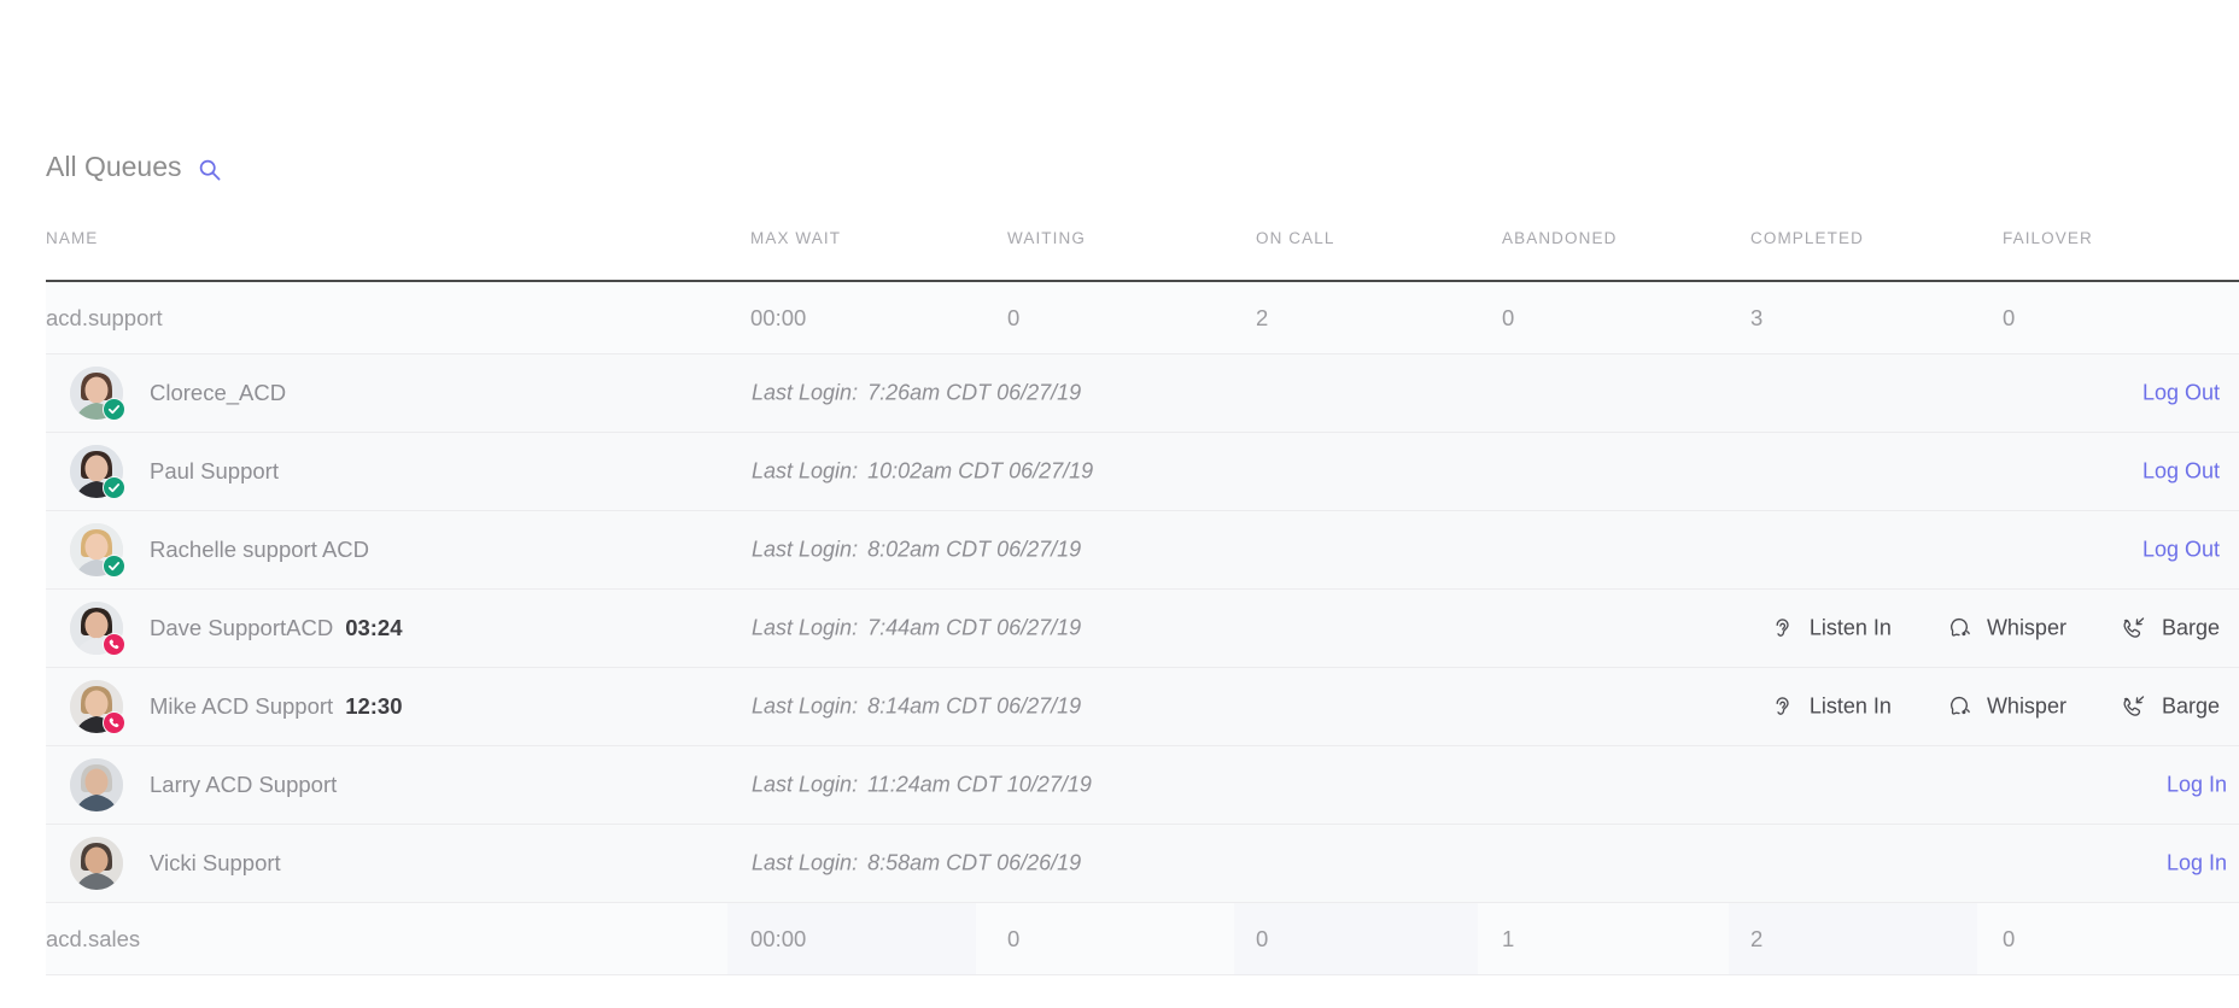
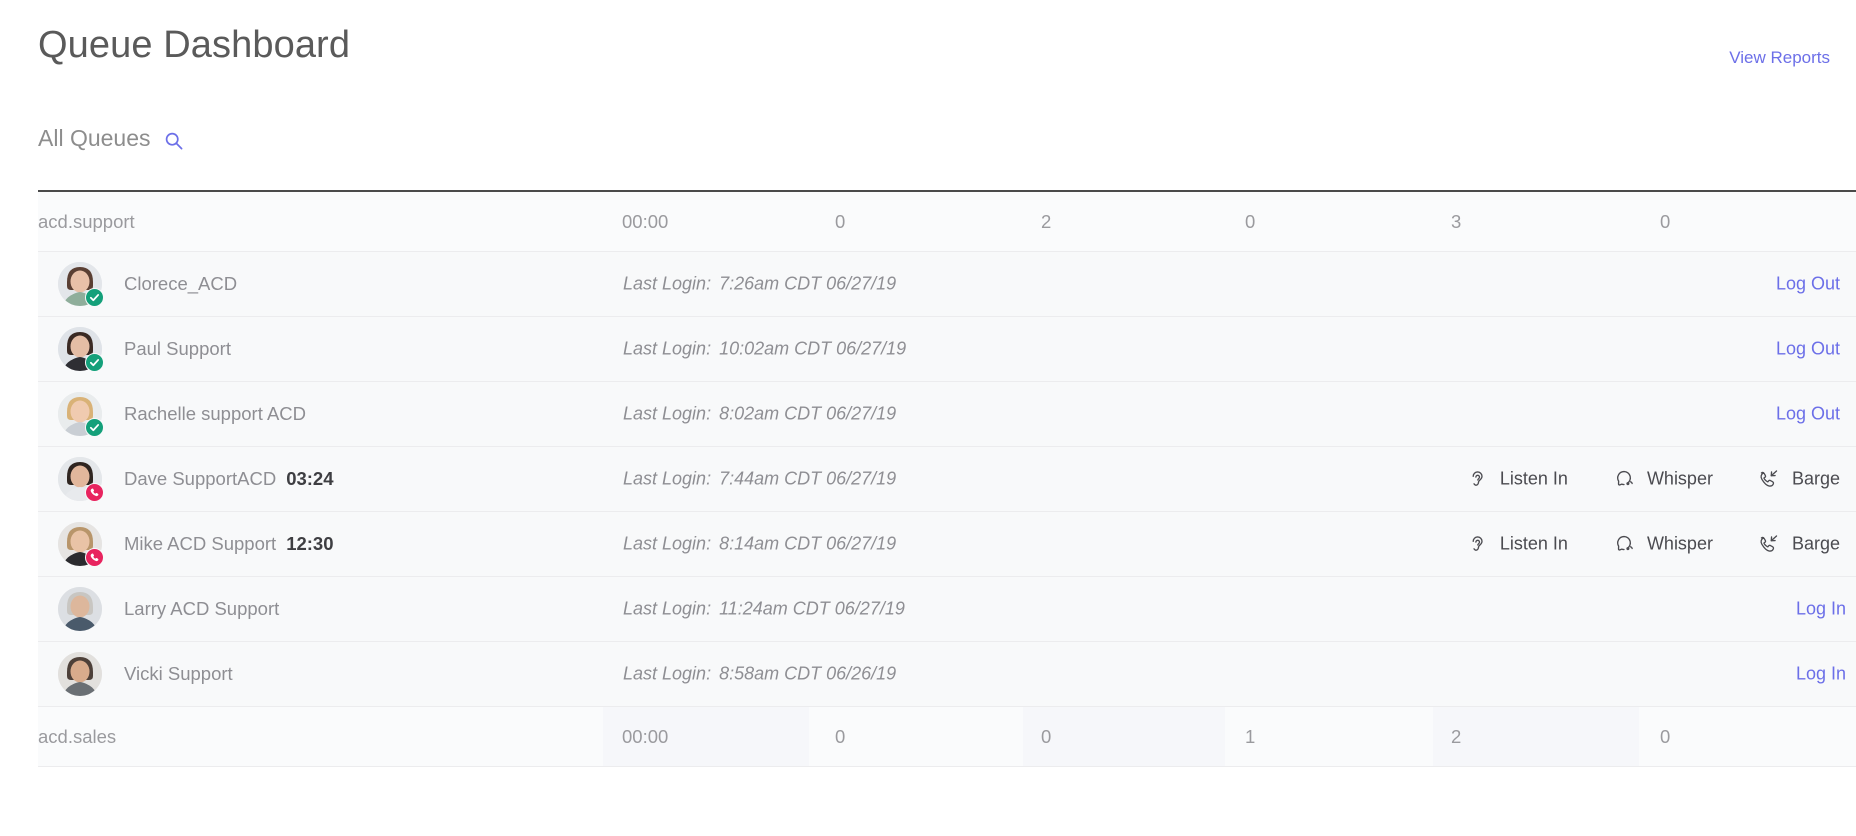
+ Queue Dashboard
+ View Reports
  All Queues
- NAME
- MAX WAIT
- WAITING
- ON CALL
- ABANDONED
- COMPLETED
- FAILOVER
  acd.support
  00:00
  0
  2
  0
  3
  0
  Clorece_ACD
  Last Login: 7:26am CDT 06/27/19
  Log Out
  Paul Support
  Last Login: 10:02am CDT 06/27/19
  Log Out
  Rachelle support ACD
  Last Login: 8:02am CDT 06/27/19
  Log Out
  Dave SupportACD 03:24
  Last Login: 7:44am CDT 06/27/19
  Listen In
  Whisper
  Barge
  Mike ACD Support 12:30
  Last Login: 8:14am CDT 06/27/19
  Listen In
  Whisper
  Barge
  Larry ACD Support
- Last Login: 11:24am CDT 10/27/19
+ Last Login: 11:24am CDT 06/27/19
  Log In
  Vicki Support
  Last Login: 8:58am CDT 06/26/19
  Log In
  acd.sales
  00:00
  0
  0
  1
  2
  0
